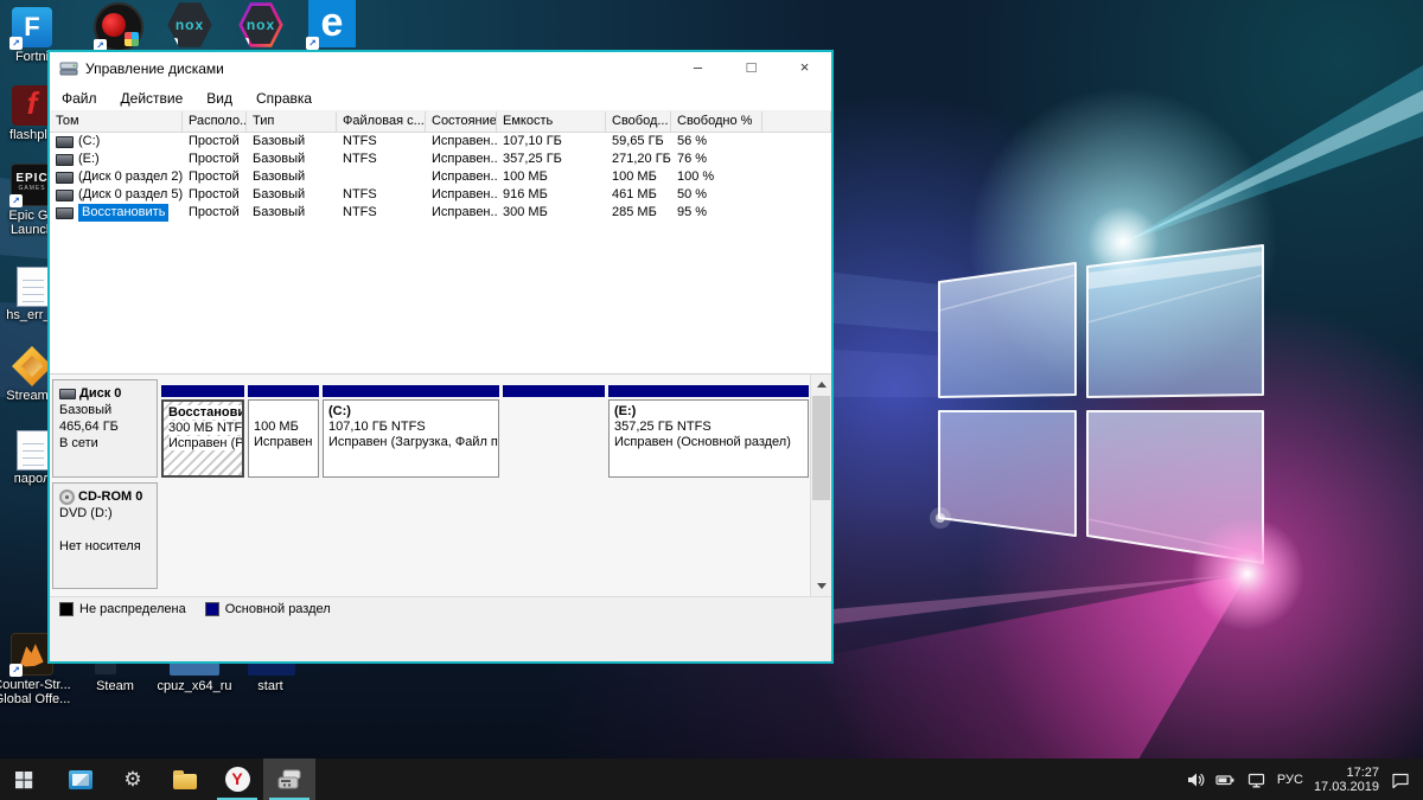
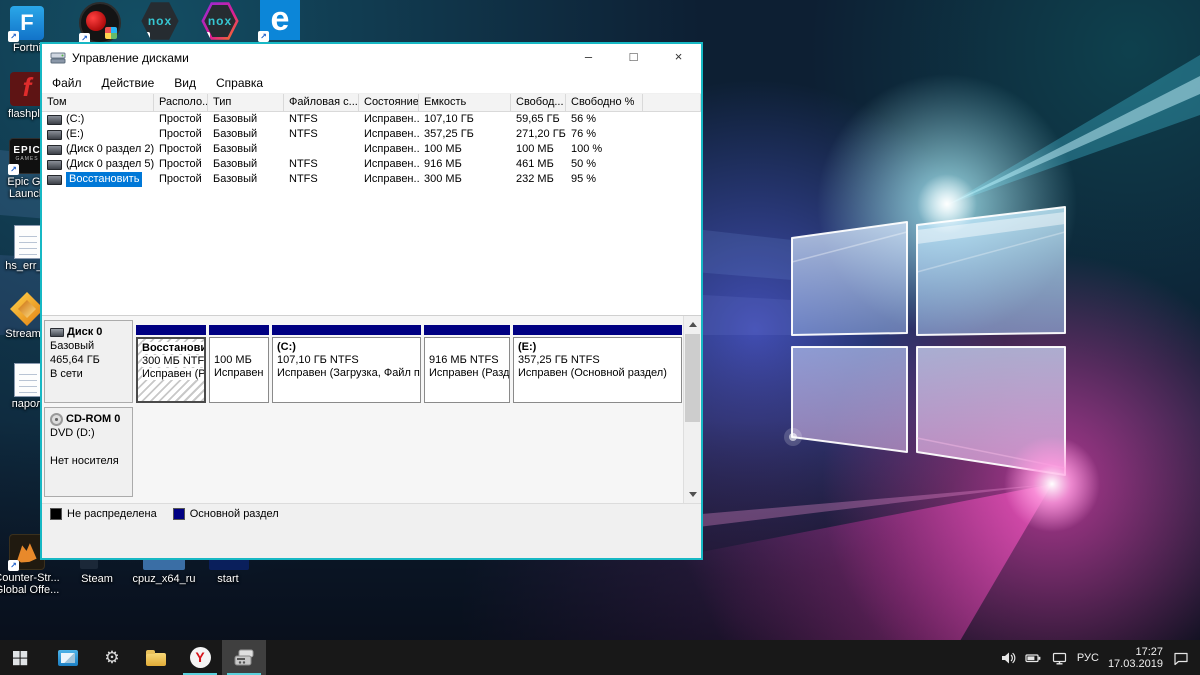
  Fortn
  flashpl
  Epic G
  Launc
  hs_err
  Stream
  паро
  ounter-Str...
  lobal Offe...
  Steam
  cpuz_x64_ru
  start
  Управление дисками
  –
  □
  ×
  Файл
  Действие
  Вид
  Справка
  Том
  Располо..
  Тип
  Файловая с...
  Состояние
  Емкость
  Свобод...
  Свободно %
  (C:)
  Простой
  Базовый
  NTFS
  Исправен..
  107,10 ГБ
  59,65 ГБ
  56 %
  (E:)
  Простой
  Базовый
  NTFS
  Исправен..
  357,25 ГБ
  271,20 ГБ
  76 %
  (Диск 0 раздел 2)
  Простой
  Базовый
  Исправен..
  100 МБ
  100 МБ
  100 %
  (Диск 0 раздел 5)
  Простой
  Базовый
  NTFS
  Исправен..
  916 МБ
  461 МБ
  50 %
  Восстановить
  Простой
  Базовый
  NTFS
  Исправен..
  300 МБ
- 285 МБ
+ 232 МБ
  95 %
  Диск 0
  Базовый
  465,64 ГБ
  В сети
  Восстанови
  300 МБ NTF
  Исправен (Р
  100 МБ
  Исправен
  (C:)
  107,10 ГБ NTFS
  Исправен (Загрузка, Файл п
+ 916 МБ NTFS
+ Исправен (Разд
  (E:)
  357,25 ГБ NTFS
  Исправен (Основной раздел)
  CD-ROM 0
  DVD (D:)
  Нет носителя
  Не распределена
  Основной раздел
  ⚙
  РУС
  17:27
  17.03.2019
